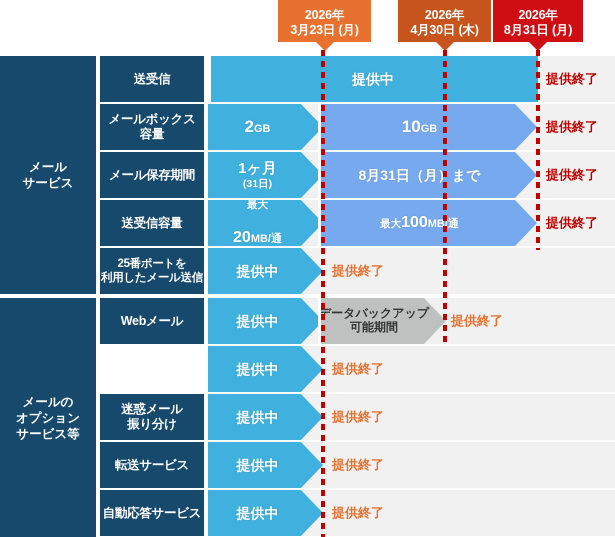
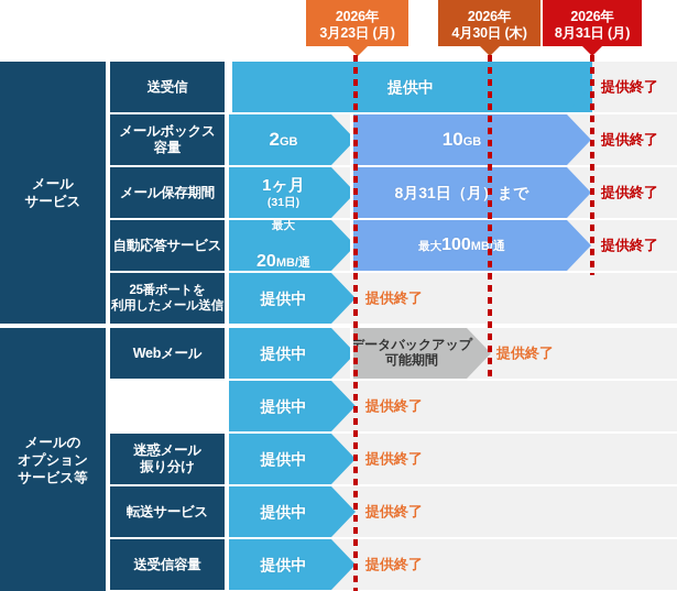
  メール
  サービス
  送受信
  提供中
  提供終了
  メールボックス
  容量
  2GB
  10GB
  提供終了
  メール保存期間
  1ヶ月
  (31日)
  8月31日（月まで
  提供終了
- 送受信容量
+ 自動応答サービス
  最大
  20MB/通
  最大100MB通
  提供終了
  25番ポートを
  利用したメール送信
  提供中
  提供終了
  メールの
  オプション
  サービス等
  Webメール
  提供中
  データバックアップ
  可能期間
  提供終了
  提供中
  提供終了
  迷惑メール
  振り分け
  提供中
  提供終了
  転送サービス
  提供中
  提供終了
- 自動応答サービス
+ 送受信容量
  提供中
  提供終了
  2026年
  3月23日 (月)
  2026年
  4月30日 (木)
  2026年
  8月31日 (月)
